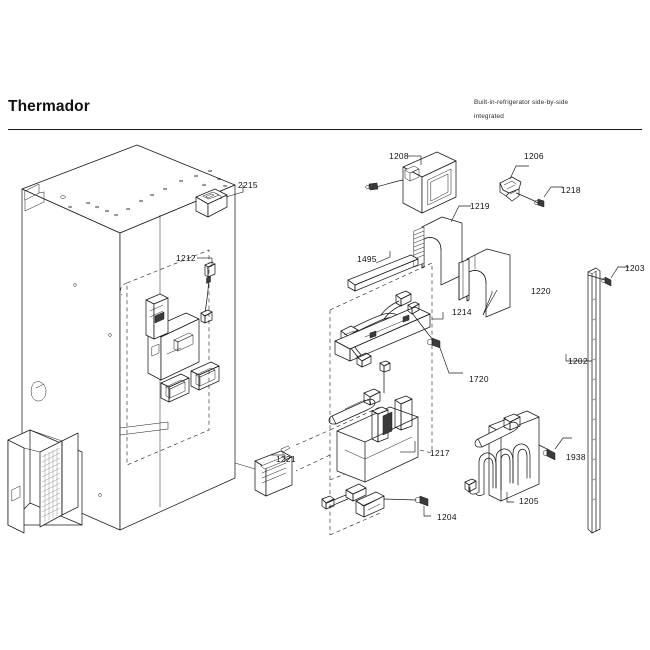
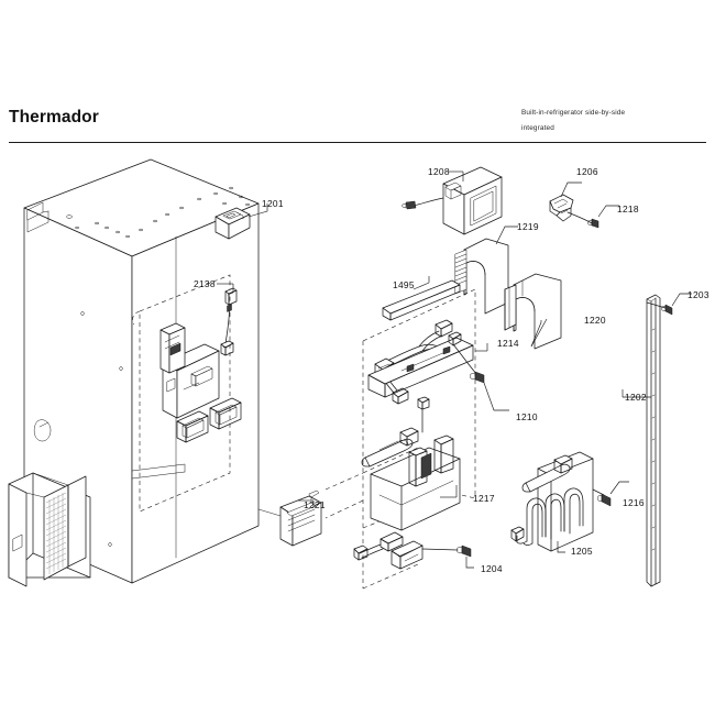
  Thermador
- 2215
+ 1201
- 1212
+ 2138
  1221
  1208
  1206
  1218
  1219
  1220
  1495
  1214
- 1720
+ 1210
  1217
  1204
  1203
  1202
- 1938
+ 1216
  1205
